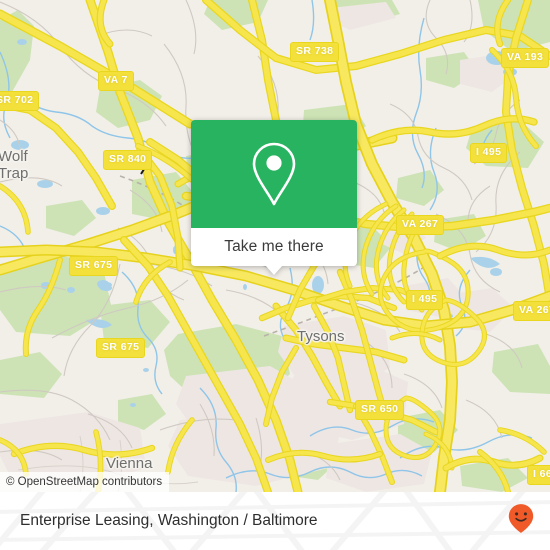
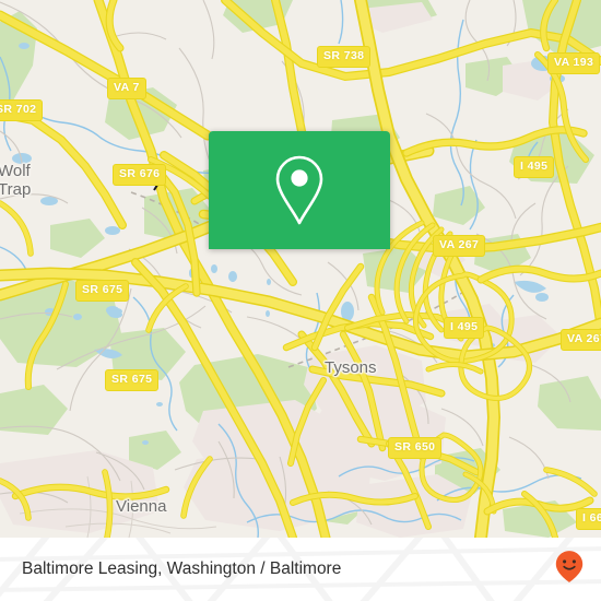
  Wolf
  Trap
  Tysons
  Vienna
  SR 738
  VA 193
  VA 7
  R 702
- SR 840
+ SR 676
  I 495
  VA 267
  SR 675
  I 495
  VA 26
  SR 675
  SR 650
  I 66
- Take me there
- © OpenStreetMap contributors
- Enterprise Leasing, Washington / Baltimore
+ Baltimore Leasing, Washington / Baltimore
